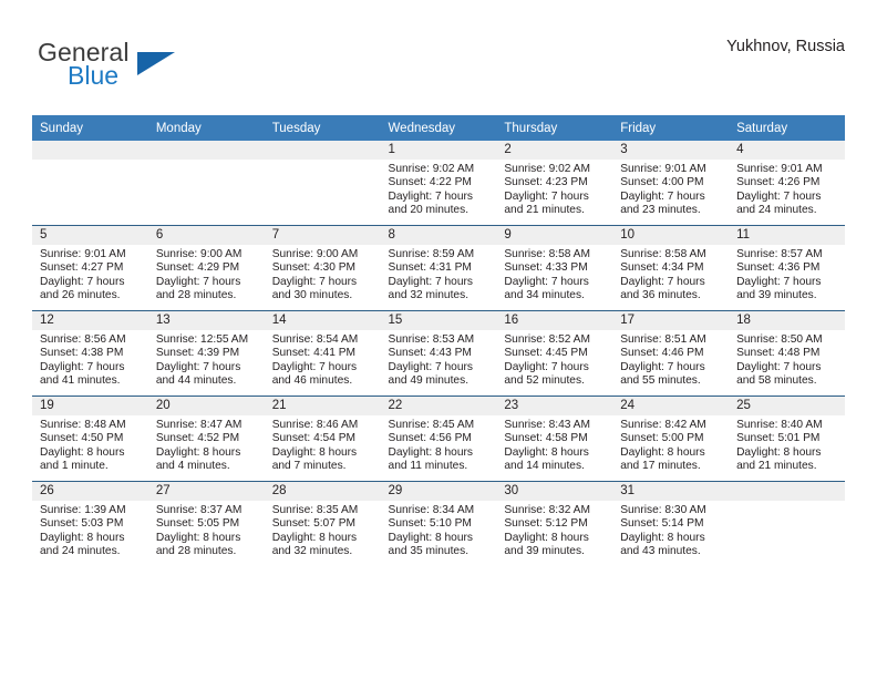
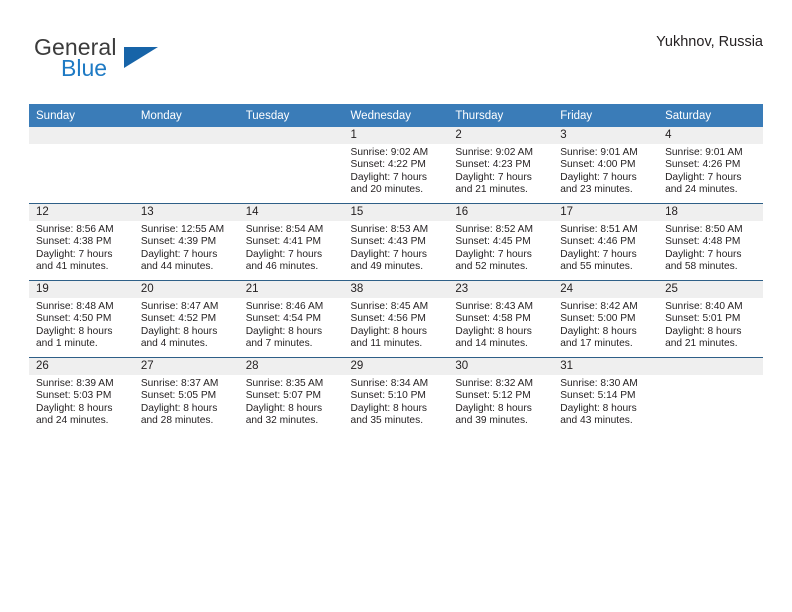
  General
  Blue
  Yukhnov, Russia
  Sunday	Monday	Tuesday	Wednesday	Thursday	Friday	Saturday
  			1Sunrise: 9:02 AMSunset: 4:22 PMDaylight: 7 hoursand 20 minutes.	2Sunrise: 9:02 AMSunset: 4:23 PMDaylight: 7 hoursand 21 minutes.	3Sunrise: 9:01 AMSunset: 4:00 PMDaylight: 7 hoursand 23 minutes.	4Sunrise: 9:01 AMSunset: 4:26 PMDaylight: 7 hoursand 24 minutes.
- 5Sunrise: 9:01 AMSunset: 4:27 PMDaylight: 7 hoursand 26 minutes.	6Sunrise: 9:00 AMSunset: 4:29 PMDaylight: 7 hoursand 28 minutes.	7Sunrise: 9:00 AMSunset: 4:30 PMDaylight: 7 hoursand 30 minutes.	8Sunrise: 8:59 AMSunset: 4:31 PMDaylight: 7 hoursand 32 minutes.	9Sunrise: 8:58 AMSunset: 4:33 PMDaylight: 7 hoursand 34 minutes.	10Sunrise: 8:58 AMSunset: 4:34 PMDaylight: 7 hoursand 36 minutes.	11Sunrise: 8:57 AMSunset: 4:36 PMDaylight: 7 hoursand 39 minutes.
  12Sunrise: 8:56 AMSunset: 4:38 PMDaylight: 7 hoursand 41 minutes.	13Sunrise: 12:55 AMSunset: 4:39 PMDaylight: 7 hoursand 44 minutes.	14Sunrise: 8:54 AMSunset: 4:41 PMDaylight: 7 hoursand 46 minutes.	15Sunrise: 8:53 AMSunset: 4:43 PMDaylight: 7 hoursand 49 minutes.	16Sunrise: 8:52 AMSunset: 4:45 PMDaylight: 7 hoursand 52 minutes.	17Sunrise: 8:51 AMSunset: 4:46 PMDaylight: 7 hoursand 55 minutes.	18Sunrise: 8:50 AMSunset: 4:48 PMDaylight: 7 hoursand 58 minutes.
- 19Sunrise: 8:48 AMSunset: 4:50 PMDaylight: 8 hoursand 1 minute.	20Sunrise: 8:47 AMSunset: 4:52 PMDaylight: 8 hoursand 4 minutes.	21Sunrise: 8:46 AMSunset: 4:54 PMDaylight: 8 hoursand 7 minutes.	22Sunrise: 8:45 AMSunset: 4:56 PMDaylight: 8 hoursand 11 minutes.	23Sunrise: 8:43 AMSunset: 4:58 PMDaylight: 8 hoursand 14 minutes.	24Sunrise: 8:42 AMSunset: 5:00 PMDaylight: 8 hoursand 17 minutes.	25Sunrise: 8:40 AMSunset: 5:01 PMDaylight: 8 hoursand 21 minutes.
+ 19Sunrise: 8:48 AMSunset: 4:50 PMDaylight: 8 hoursand 1 minute.	20Sunrise: 8:47 AMSunset: 4:52 PMDaylight: 8 hoursand 4 minutes.	21Sunrise: 8:46 AMSunset: 4:54 PMDaylight: 8 hoursand 7 minutes.	38Sunrise: 8:45 AMSunset: 4:56 PMDaylight: 8 hoursand 11 minutes.	23Sunrise: 8:43 AMSunset: 4:58 PMDaylight: 8 hoursand 14 minutes.	24Sunrise: 8:42 AMSunset: 5:00 PMDaylight: 8 hoursand 17 minutes.	25Sunrise: 8:40 AMSunset: 5:01 PMDaylight: 8 hoursand 21 minutes.
- 26Sunrise: 1:39 AMSunset: 5:03 PMDaylight: 8 hoursand 24 minutes.	27Sunrise: 8:37 AMSunset: 5:05 PMDaylight: 8 hoursand 28 minutes.	28Sunrise: 8:35 AMSunset: 5:07 PMDaylight: 8 hoursand 32 minutes.	29Sunrise: 8:34 AMSunset: 5:10 PMDaylight: 8 hoursand 35 minutes.	30Sunrise: 8:32 AMSunset: 5:12 PMDaylight: 8 hoursand 39 minutes.	31Sunrise: 8:30 AMSunset: 5:14 PMDaylight: 8 hoursand 43 minutes.
+ 26Sunrise: 8:39 AMSunset: 5:03 PMDaylight: 8 hoursand 24 minutes.	27Sunrise: 8:37 AMSunset: 5:05 PMDaylight: 8 hoursand 28 minutes.	28Sunrise: 8:35 AMSunset: 5:07 PMDaylight: 8 hoursand 32 minutes.	29Sunrise: 8:34 AMSunset: 5:10 PMDaylight: 8 hoursand 35 minutes.	30Sunrise: 8:32 AMSunset: 5:12 PMDaylight: 8 hoursand 39 minutes.	31Sunrise: 8:30 AMSunset: 5:14 PMDaylight: 8 hoursand 43 minutes.
